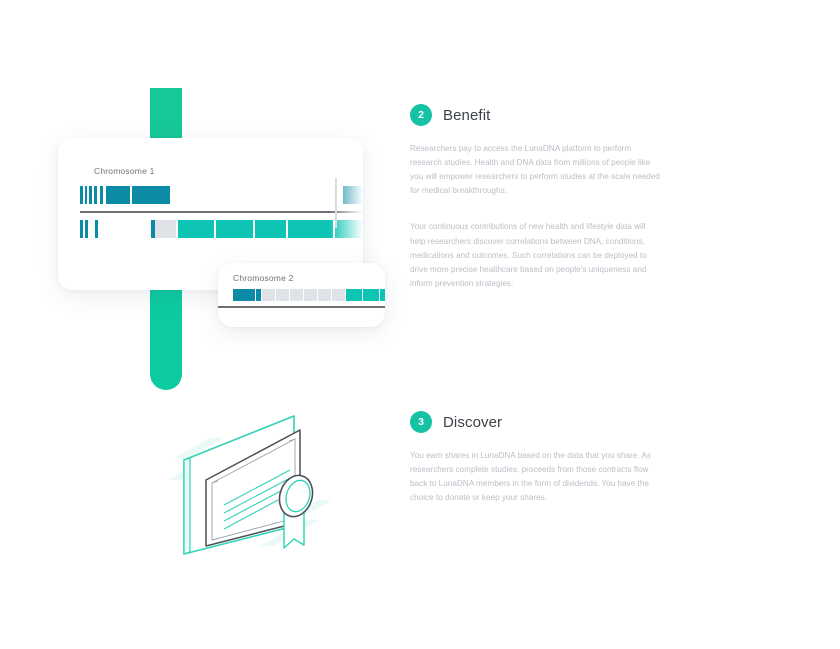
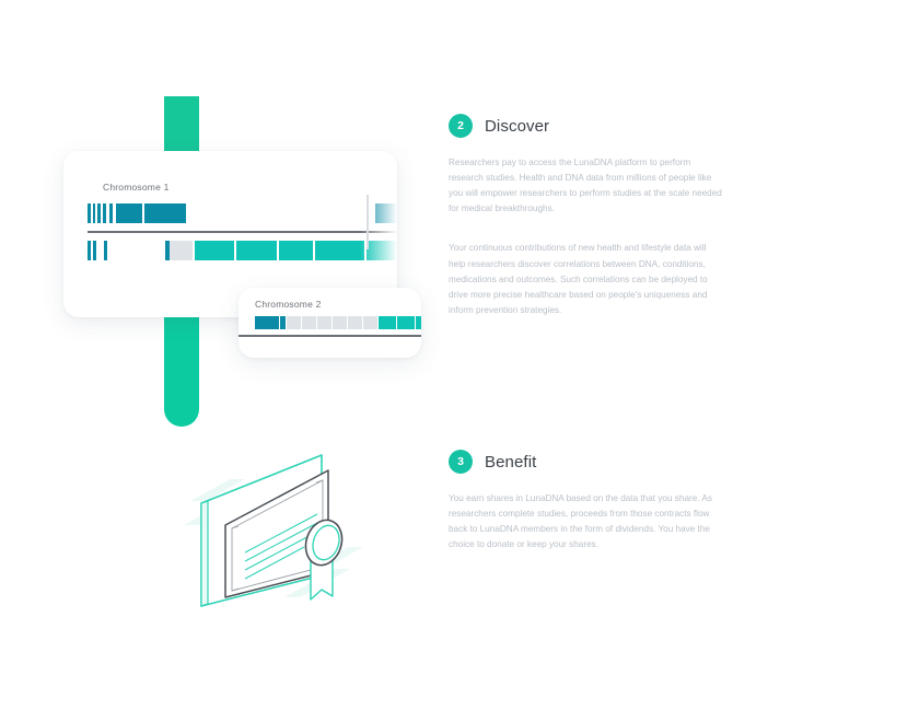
  Chromosome 1
  Chromosome 2
  2
- Benefit
+ Discover
  Researchers pay to access the LunaDNA platform to perform research studies. Health and DNA data from millions of people like you will empower researchers to perform studies at the scale needed for medical breakthroughs.
  Your continuous contributions of new health and lifestyle data will help researchers discover correlations between DNA, conditions, medications and outcomes. Such correlations can be deployed to drive more precise healthcare based on people's uniqueness and inform prevention strategies.
  3
- Discover
+ Benefit
  You earn shares in LunaDNA based on the data that you share. As researchers complete studies, proceeds from those contracts flow back to LunaDNA members in the form of dividends. You have the choice to donate or keep your shares.
